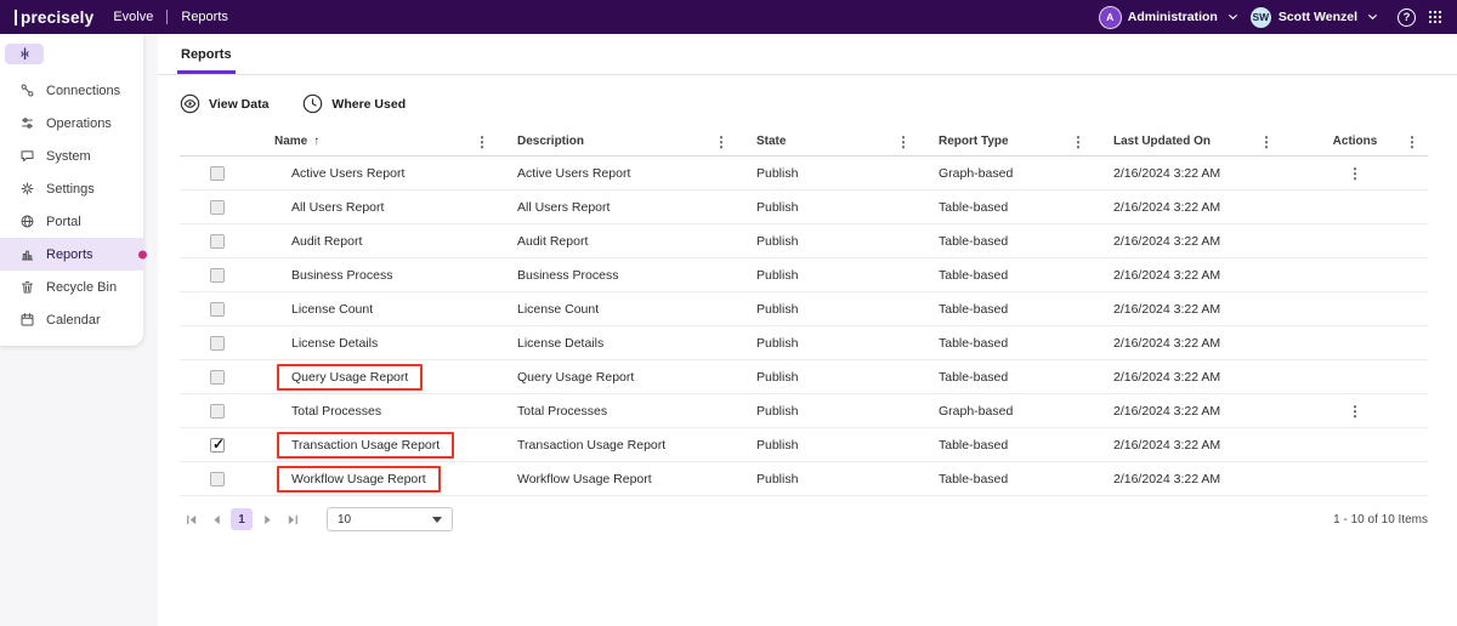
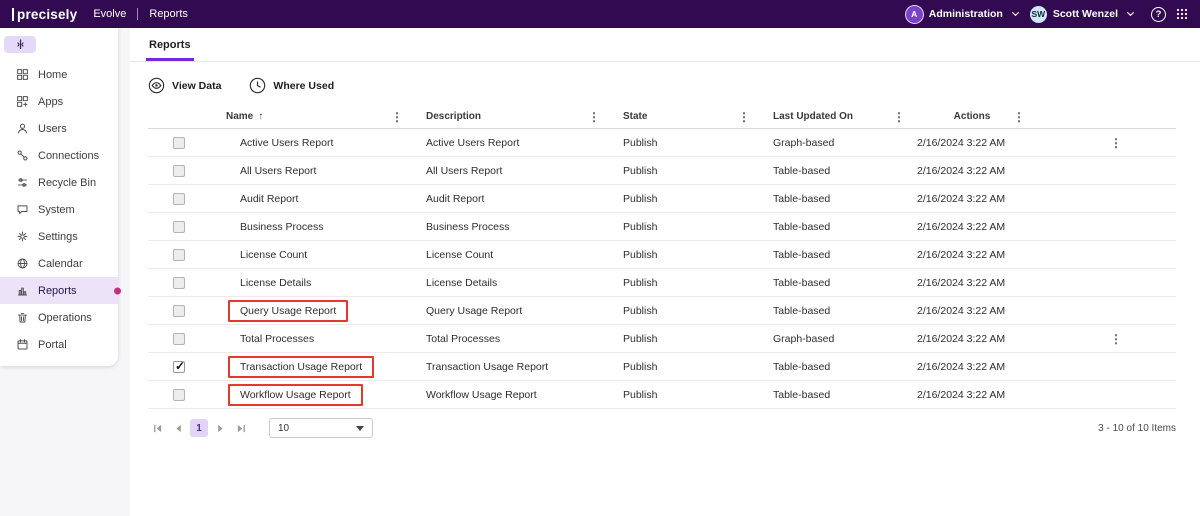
  precisely
  Evolve
  Reports
  A
  Administration
  SW
  Scott Wenzel
  ?
  ›|‹
+ Home
+ Apps
+ Users
  Connections
- Operations
+ Recycle Bin
  System
  Settings
- Portal
+ Calendar
  Reports
- Recycle Bin
+ Operations
- Calendar
+ Portal
  Reports
  View Data
  Where Used
  Name
  Description
  State
- Report Type
  Last Updated On
  Actions
  Active Users Report
  Active Users Report
  Publish
  Graph-based
  2/16/2024 3:22 AM
  All Users Report
  All Users Report
  Publish
  Table-based
  2/16/2024 3:22 AM
  Audit Report
  Audit Report
  Publish
  Table-based
  2/16/2024 3:22 AM
  Business Process
  Business Process
  Publish
  Table-based
  2/16/2024 3:22 AM
  License Count
  License Count
  Publish
  Table-based
  2/16/2024 3:22 AM
  License Details
  License Details
  Publish
  Table-based
  2/16/2024 3:22 AM
  Query Usage Report
  Query Usage Report
  Publish
  Table-based
  2/16/2024 3:22 AM
  Total Processes
  Total Processes
  Publish
  Graph-based
  2/16/2024 3:22 AM
  Transaction Usage Report
  Transaction Usage Report
  Publish
  Table-based
  2/16/2024 3:22 AM
  Workflow Usage Report
  Workflow Usage Report
  Publish
  Table-based
  2/16/2024 3:22 AM
  1
  10
- 1 - 10 of 10 Items
+ 3 - 10 of 10 Items
